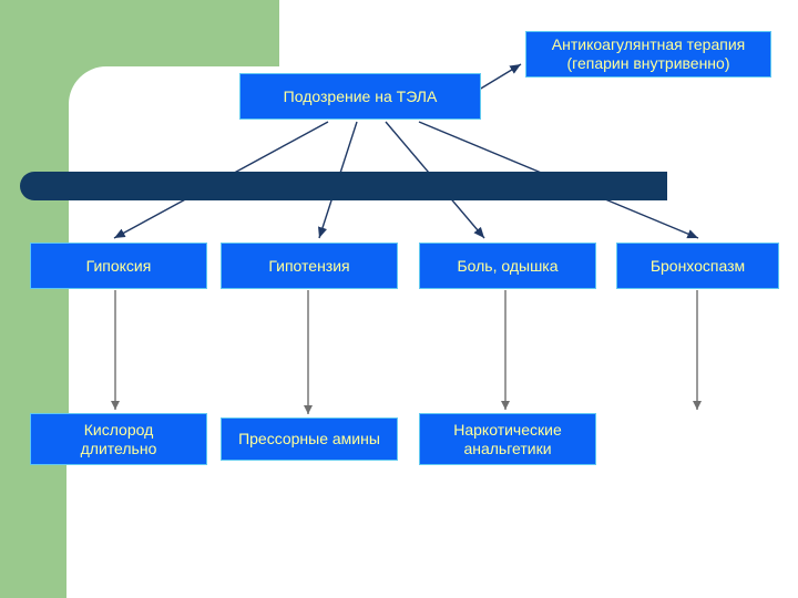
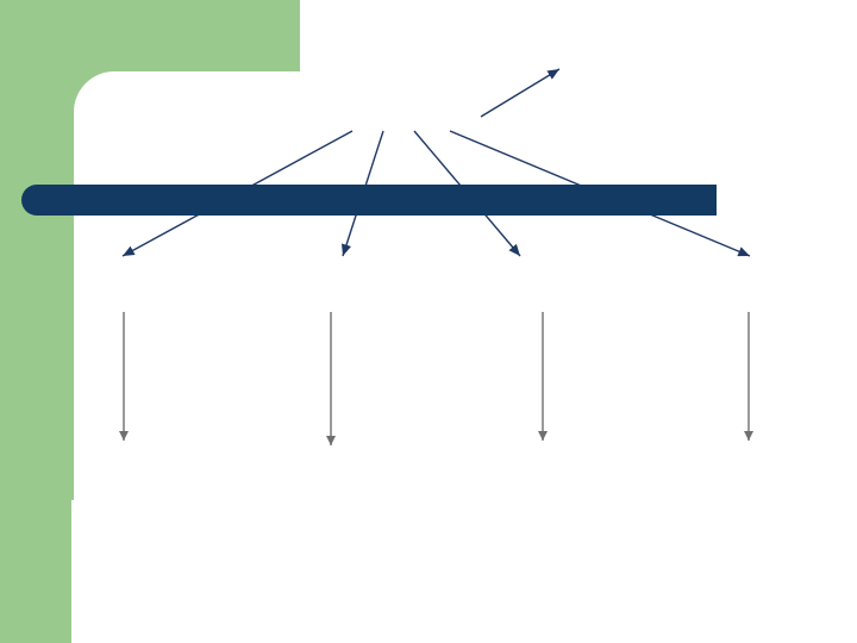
- Подозрение на ТЭЛА
- Антикоагулянтная терапия
- (гепарин внутривенно)
- Гипоксия
- Гипотензия
- Боль, одышка
- Бронхоспазм
- Кислород
- длительно
- Прессорные амины
- Наркотические
- анальгетики
